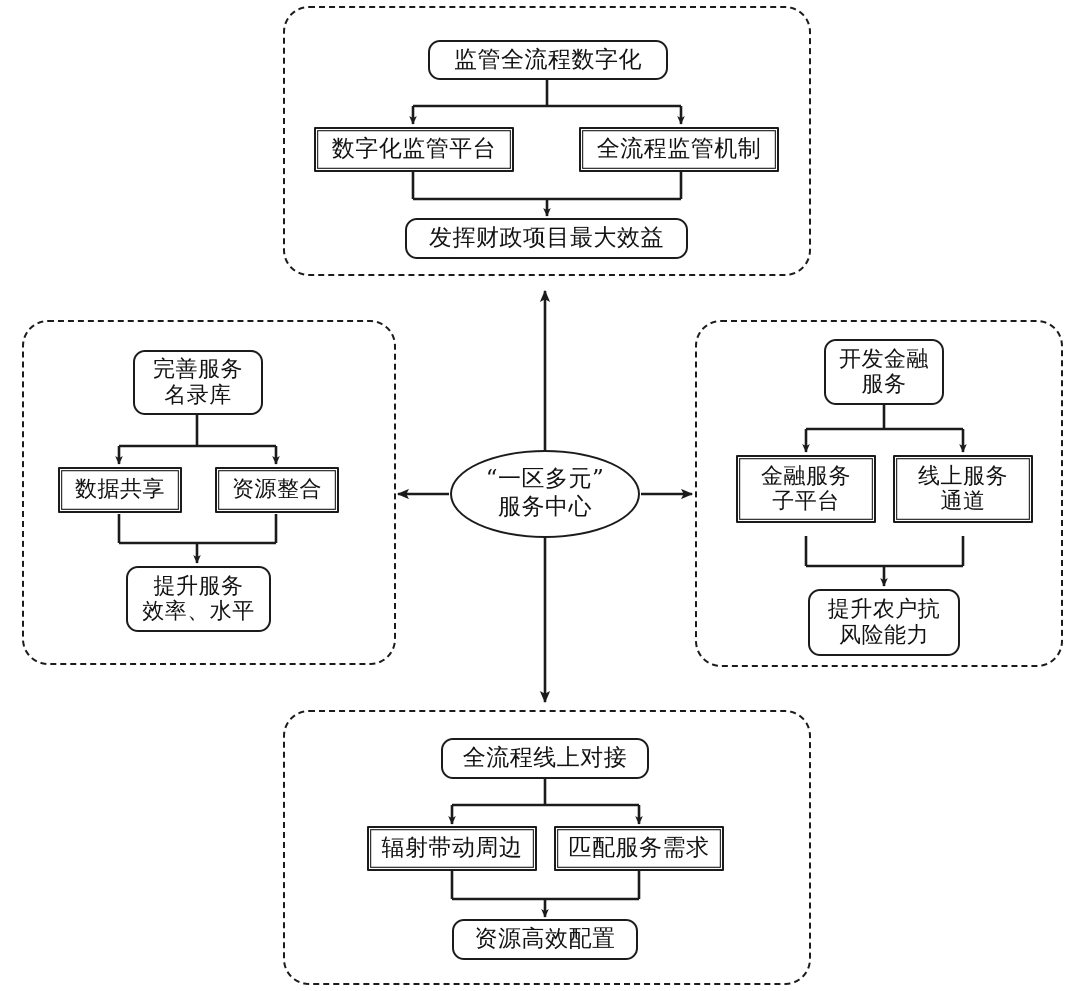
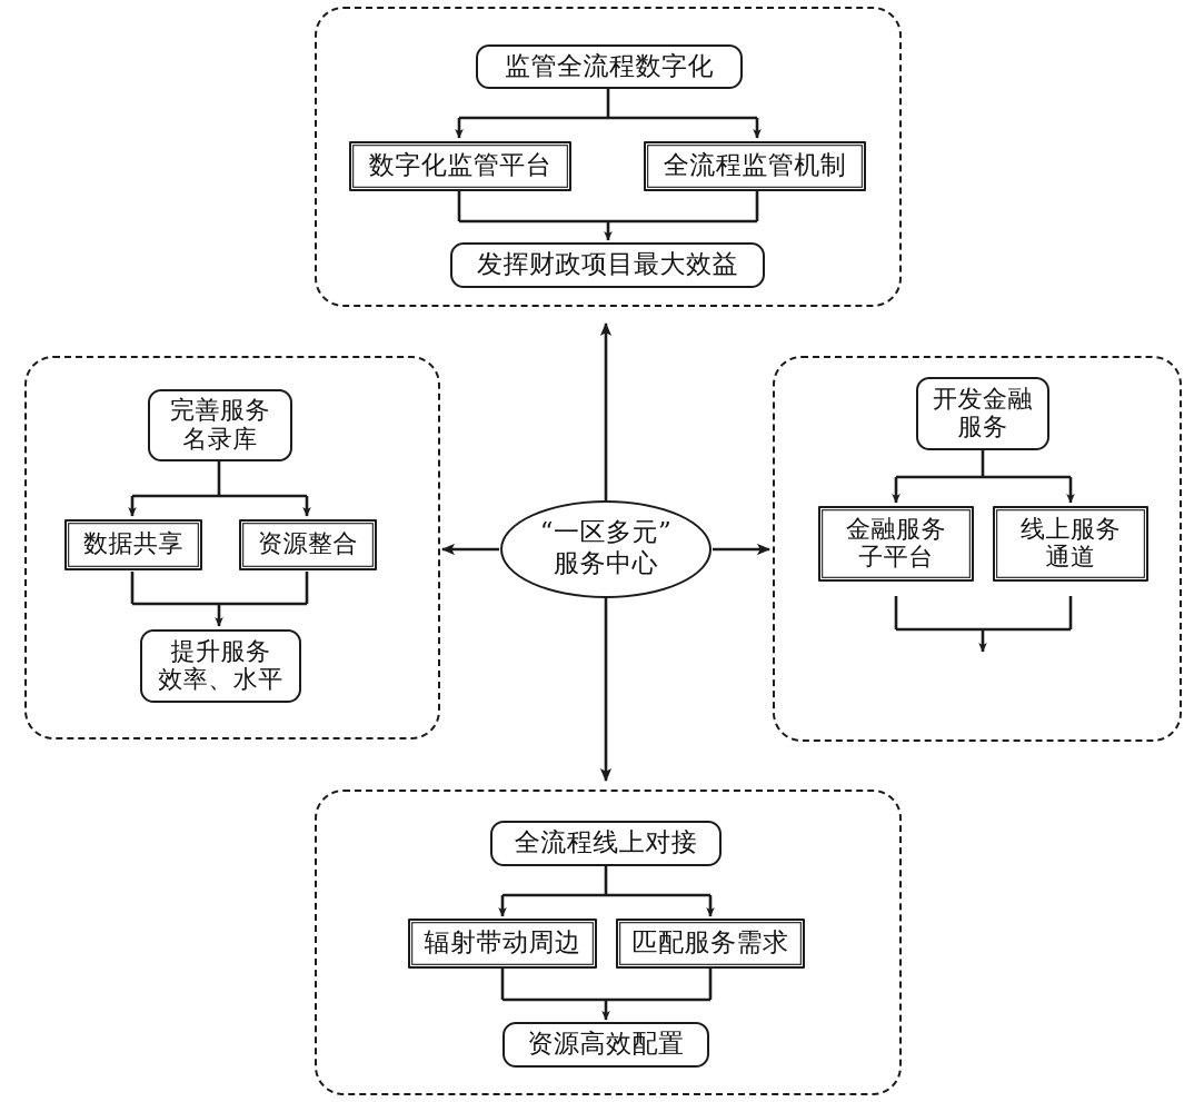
  监管全流程数字化
  数字化监管平台
  全流程监管机制
  发挥财政项目最大效益
  完善服务
  名录库
  数据共享
  资源整合
  提升服务
  效率、水平
  开发金融
  服务
  金融服务
  子平台
  线上服务
  通道
- 提升农户抗
- 风险能力
  全流程线上对接
  辐射带动周边
  匹配服务需求
  资源高效配置
  “一区多元”
  服务中心
